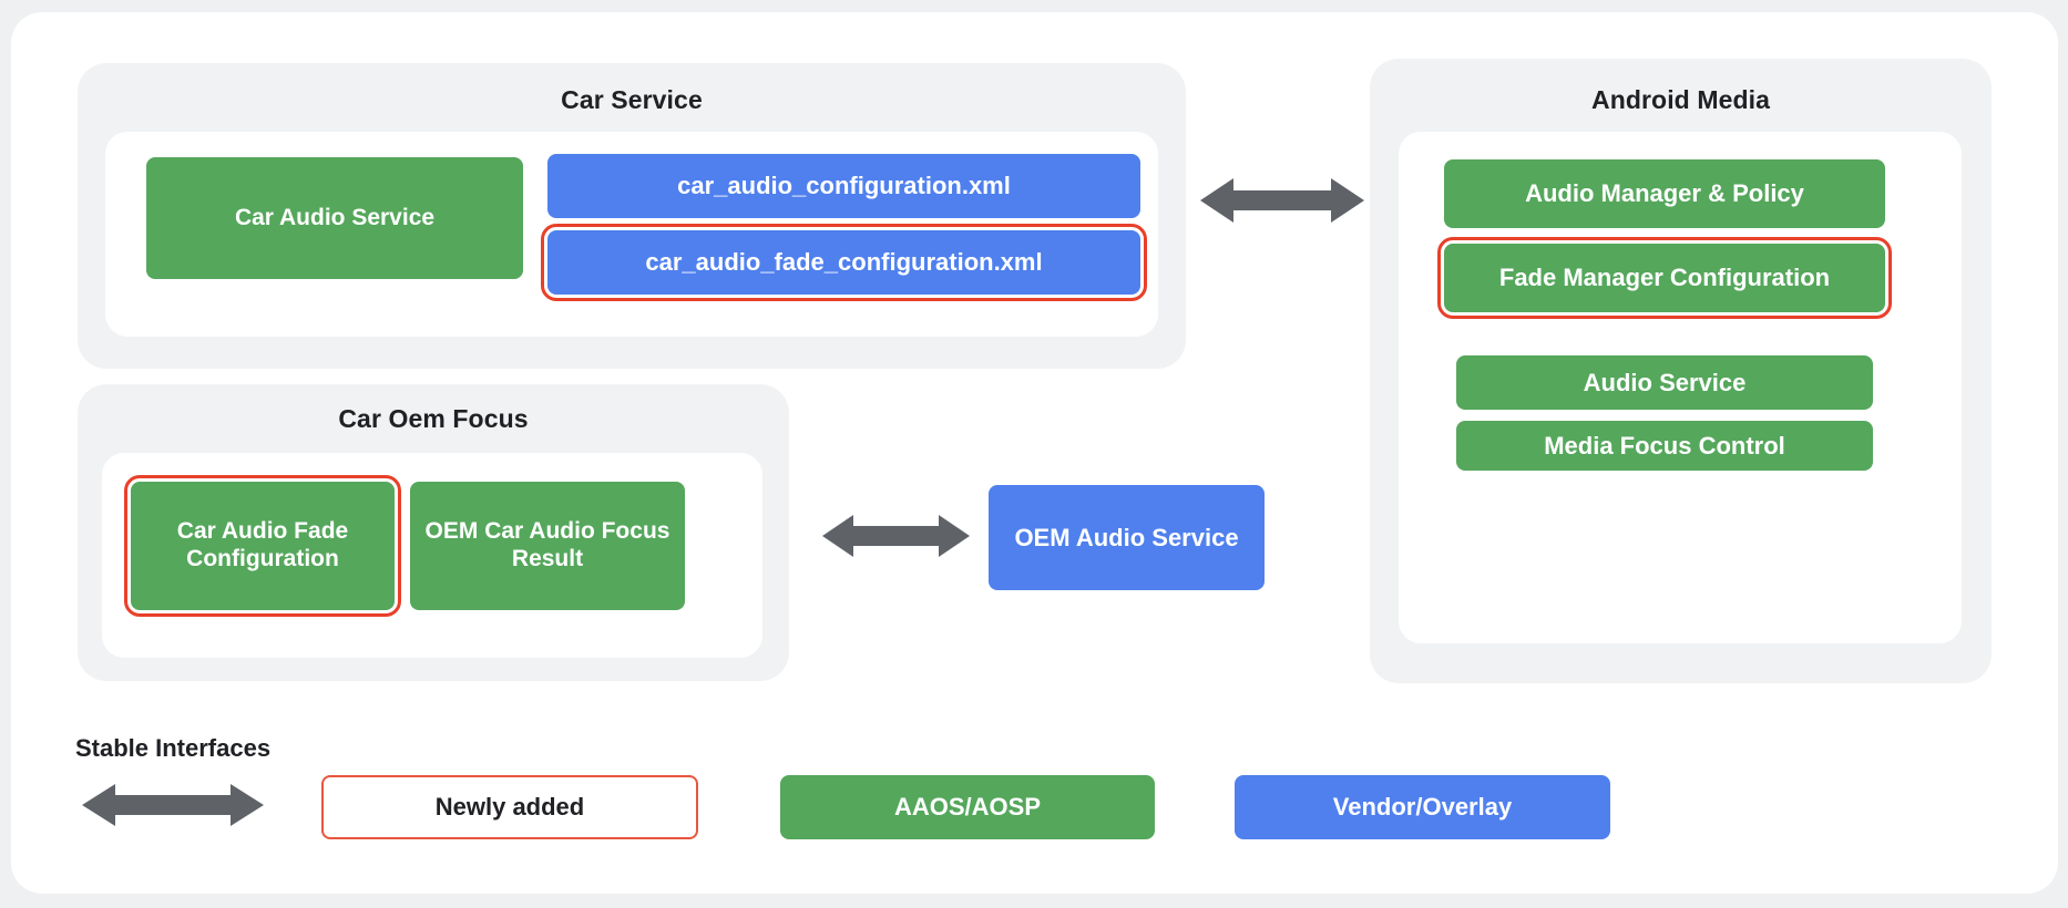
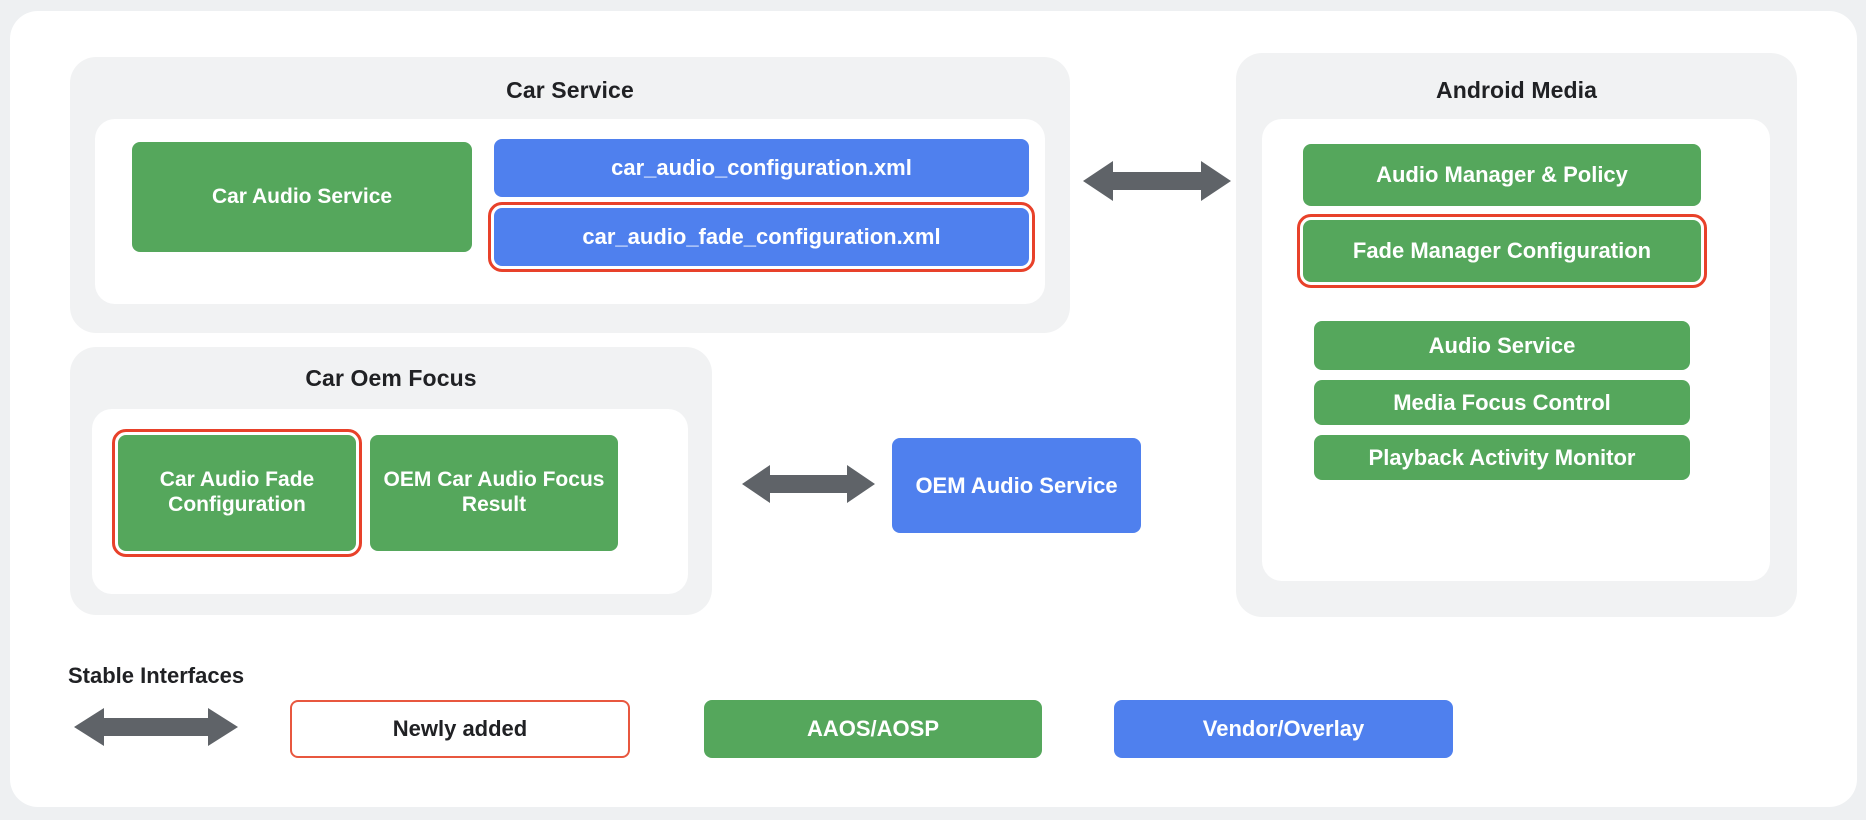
  Car Service
  Car Audio Service
  car_audio_configuration.xml
  car_audio_fade_configuration.xml
  Car Oem Focus
  Car Audio Fade Configuration
  OEM Car Audio Focus Result
  OEM Audio Service
  Android Media
  Audio Manager & Policy
  Fade Manager Configuration
  Audio Service
  Media Focus Control
+ Playback Activity Monitor
  Stable Interfaces
  Newly added
  AAOS/AOSP
  Vendor/Overlay
